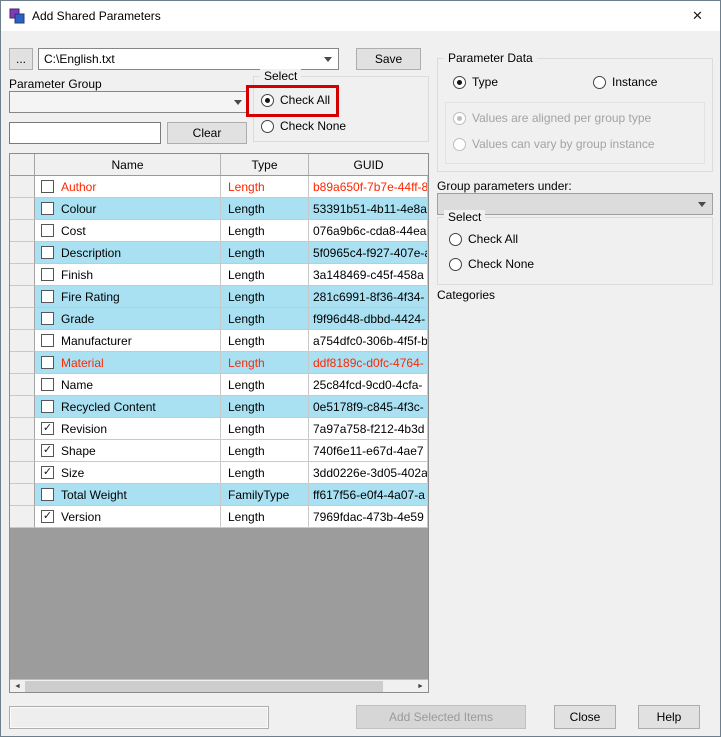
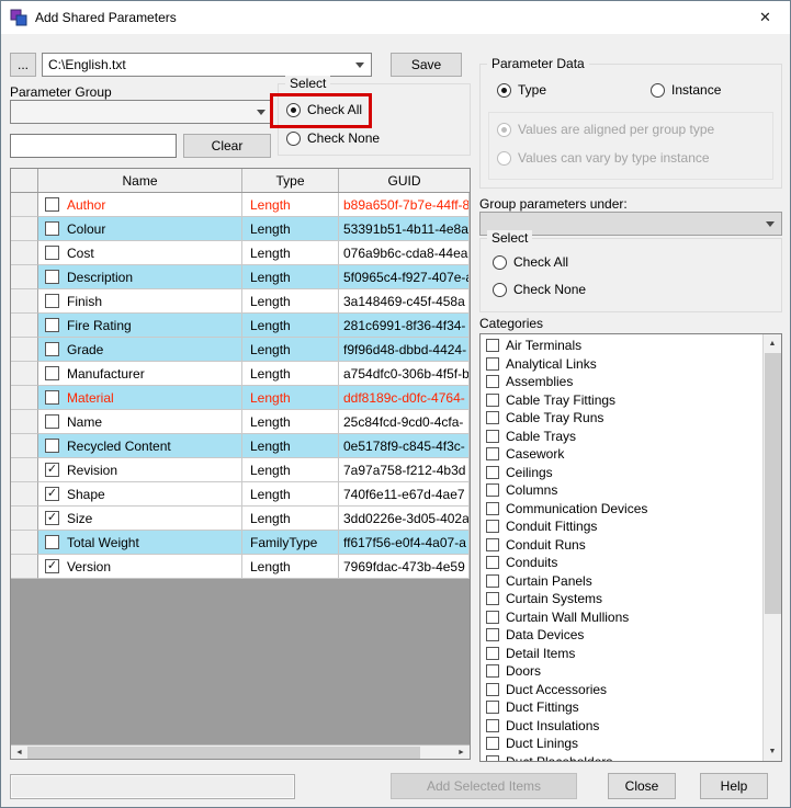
  Add Shared Parameters
  ✕
  ...
  C:\English.txt
  Save
  Parameter Group
  Select
  Check All
  Check None
  Clear
  Name
  Type
  GUID
  Author
  Length
  b89a650f-7b7e-44ff-8
  Colour
  Length
  53391b51-4b11-4e8a
  Cost
  Length
  076a9b6c-cda8-44ea
  Description
  Length
  5f0965c4-f927-407e-a
  Finish
  Length
  3a148469-c45f-458a
  Fire Rating
  Length
  281c6991-8f36-4f34-
  Grade
  Length
  f9f96d48-dbbd-4424-
  Manufacturer
  Length
  a754dfc0-306b-4f5f-b
  Material
  Length
  ddf8189c-d0fc-4764-
  Name
  Length
  25c84fcd-9cd0-4cfa-
  Recycled Content
  Length
  0e5178f9-c845-4f3c-
  ✓
  Revision
  Length
  7a97a758-f212-4b3d
  ✓
  Shape
  Length
  740f6e11-e67d-4ae7
  ✓
  Size
  Length
  3dd0226e-3d05-402a
  Total Weight
  FamilyType
  ff617f56-e0f4-4a07-a
  ✓
  Version
  Length
  7969fdac-473b-4e59
  Parameter Data
  Type
  Instance
  Values are aligned per group type
- Values can vary by group instance
+ Values can vary by type instance
  Group parameters under:
  Select
  Check All
  Check None
  Categories
+ Air Terminals
+ Analytical Links
+ Assemblies
+ Cable Tray Fittings
+ Cable Tray Runs
+ Cable Trays
+ Casework
+ Ceilings
+ Columns
+ Communication Devices
+ Conduit Fittings
+ Conduit Runs
+ Conduits
+ Curtain Panels
+ Curtain Systems
+ Curtain Wall Mullions
+ Data Devices
+ Detail Items
+ Doors
+ Duct Accessories
+ Duct Fittings
+ Duct Insulations
+ Duct Linings
  Add Selected Items
  Close
  Help
